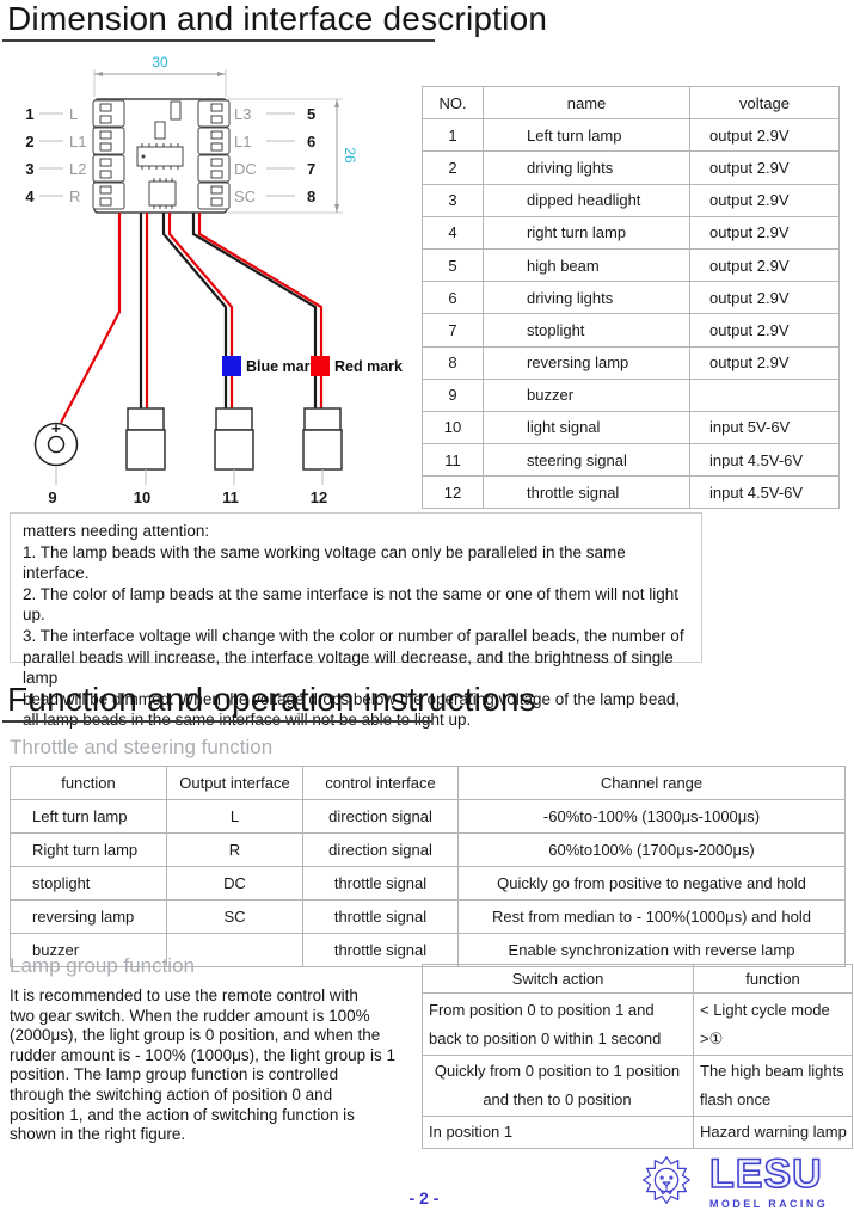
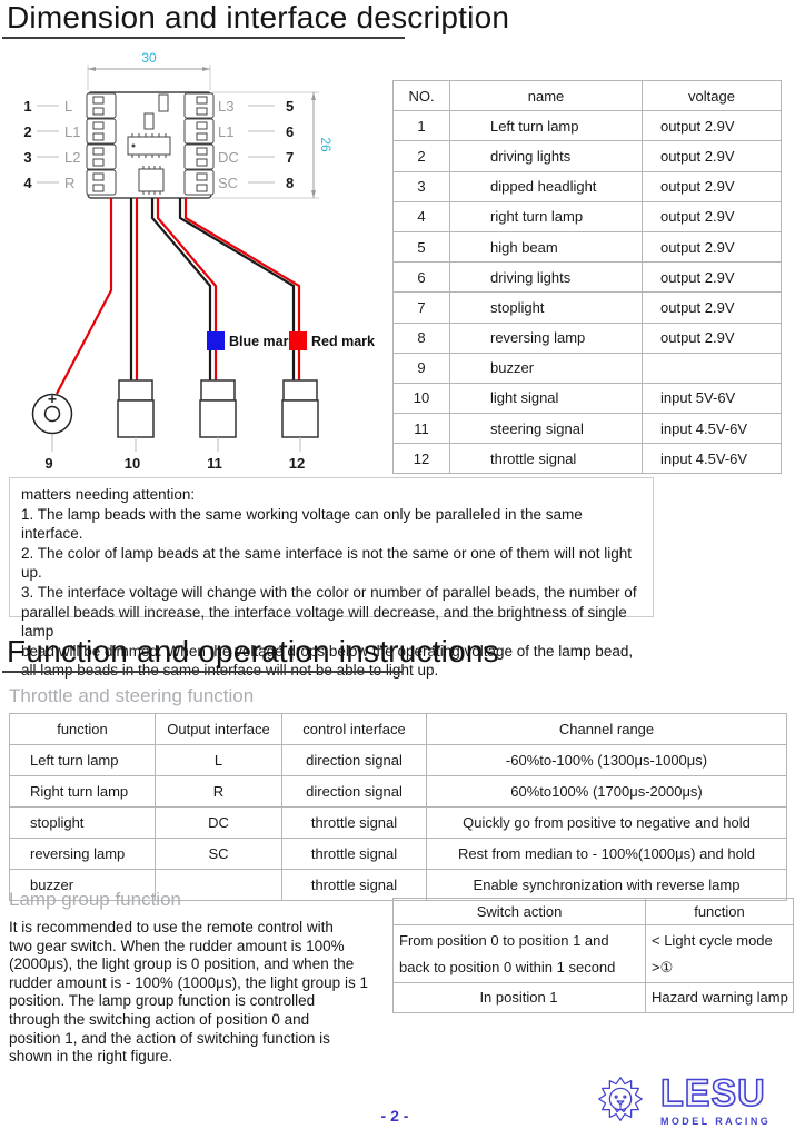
  Dimension and interface description
  30
  1
  L
  2
  L1
  3
  L2
  4
  R
  L3
  5
  L1
  6
  DC
  7
  SC
  8
  Blue mar
  Red mark
  9
  10
  11
  12
  NO.	name	voltage
  1	Left turn lamp	output 2.9V
  2	driving lights	output 2.9V
  3	dipped headlight	output 2.9V
  4	right turn lamp	output 2.9V
  5	high beam	output 2.9V
  6	driving lights	output 2.9V
  7	stoplight	output 2.9V
  8	reversing lamp	output 2.9V
  9	buzzer
  10	light signal	input 5V-6V
  11	steering signal	input 4.5V-6V
  12	throttle signal	input 4.5V-6V
  matters needing attention:
  1. The lamp beads with the same working voltage can only be paralleled in the same interface.
  2. The color of lamp beads at the same interface is not the same or one of them will not light up.
  3. The interface voltage will change with the color or number of parallel beads, the number of
  parallel beads will increase, the interface voltage will decrease, and the brightness of single lamp
  bead will be dimmed. When the voltage drops below the operating voltage of the lamp bead,
  Function and operation instructions
  Throttle and steering function
  function	Output interface	control interface	Channel range
  Left turn lamp	L	direction signal	-60%to-100% (1300μs-1000μs)
  Right turn lamp	R	direction signal	60%to100% (1700μs-2000μs)
  stoplight	DC	throttle signal	Quickly go from positive to negative and hold
  reversing lamp	SC	throttle signal	Rest from median to - 100%(1000μs) and hold
  buzzer		throttle signal	Enable synchronization with reverse lamp
  Lamp group function
  It is recommended to use the remote control with
  two gear switch. When the rudder amount is 100%
  (2000μs), the light group is 0 position, and when the
  rudder amount is - 100% (1000μs), the light group is 1
  position. The lamp group function is controlled
  through the switching action of position 0 and
  position 1, and the action of switching function is
  shown in the right figure.
  Switch action	function
  From position 0 to position 1 and back to position 0 within 1 second	< Light cycle mode >①
- Quickly from 0 position to 1 position and then to 0 position	The high beam lights flash once
  In position 1	Hazard warning lamp
  - 2 -
  LESU
  MODEL RACING
